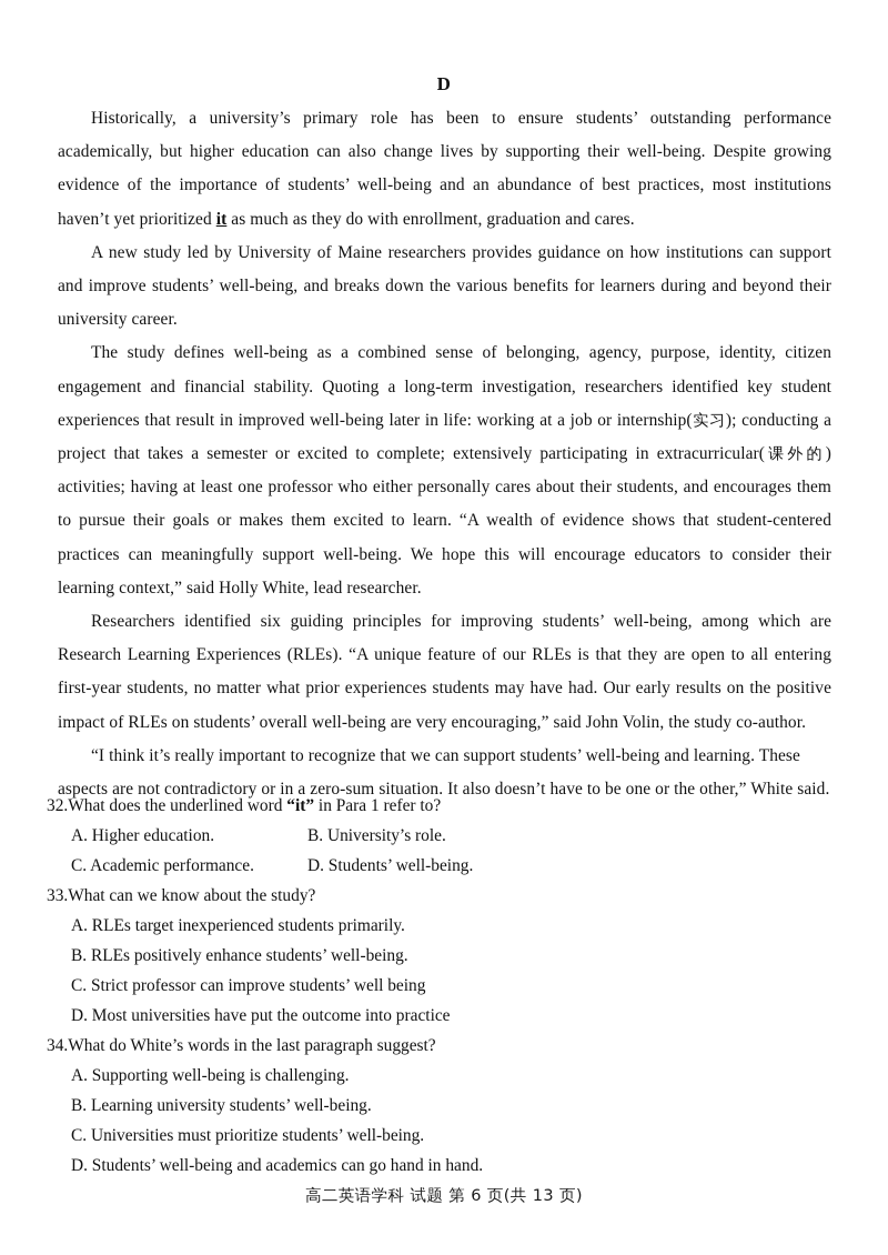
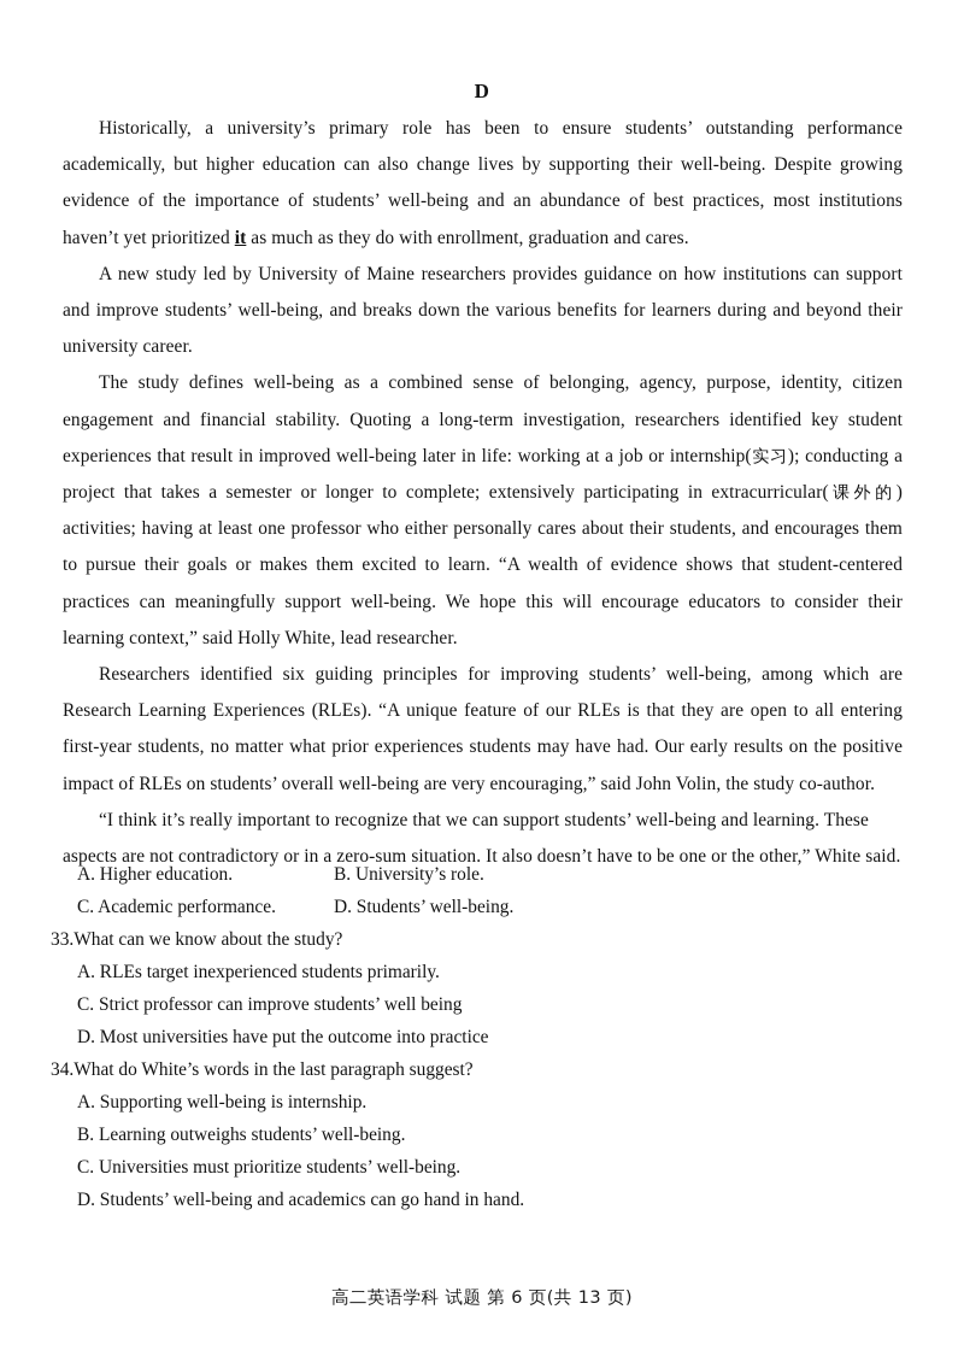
  D
  Historically, a university’s primary role has been to ensure students’ outstanding performance academically, but higher education can also change lives by supporting their well-being. Despite growing evidence of the importance of students’ well-being and an abundance of best practices, most institutions haven’t yet prioritized it as much as they do with enrollment, graduation and cares.
  A new study led by University of Maine researchers provides guidance on how institutions can support and improve students’ well-being, and breaks down the various benefits for learners during and beyond their university career.
- The study defines well-being as a combined sense of belonging, agency, purpose, identity, citizen engagement and financial stability. Quoting a long-term investigation, researchers identified key student experiences that result in improved well-being later in life: working at a job or internship(实习); conducting a project that takes a semester or excited to complete; extensively participating in extracurricular(课外的) activities; having at least one professor who either personally cares about their students, and encourages them to pursue their goals or makes them excited to learn. “A wealth of evidence shows that student-centered practices can meaningfully support well-being. We hope this will encourage educators to consider their learning context,” said Holly White, lead researcher.
+ The study defines well-being as a combined sense of belonging, agency, purpose, identity, citizen engagement and financial stability. Quoting a long-term investigation, researchers identified key student experiences that result in improved well-being later in life: working at a job or internship(实习); conducting a project that takes a semester or longer to complete; extensively participating in extracurricular(课外的) activities; having at least one professor who either personally cares about their students, and encourages them to pursue their goals or makes them excited to learn. “A wealth of evidence shows that student-centered practices can meaningfully support well-being. We hope this will encourage educators to consider their learning context,” said Holly White, lead researcher.
  Researchers identified six guiding principles for improving students’ well-being, among which are Research Learning Experiences (RLEs). “A unique feature of our RLEs is that they are open to all entering first-year students, no matter what prior experiences students may have had. Our early results on the positive impact of RLEs on students’ overall well-being are very encouraging,” said John Volin, the study co-author.
  “I think it’s really important to recognize that we can support students’ well-being and learning. These aspects are not contradictory or in a zero-sum situation. It also doesn’t have to be one or the other,” White said.
- 32.What does the underlined word “it” in Para 1 refer to?
  A. Higher education.
  B. University’s role.
  C. Academic performance.
  D. Students’ well-being.
  33.What can we know about the study?
  A. RLEs target inexperienced students primarily.
- B. RLEs positively enhance students’ well-being.
  C. Strict professor can improve students’ well being
  D. Most universities have put the outcome into practice
  34.What do White’s words in the last paragraph suggest?
- A. Supporting well-being is challenging.
+ A. Supporting well-being is internship.
- B. Learning university students’ well-being.
+ B. Learning outweighs students’ well-being.
  C. Universities must prioritize students’ well-being.
  D. Students’ well-being and academics can go hand in hand.
  高二英语学科 试题 第 6 页(共 13 页)
